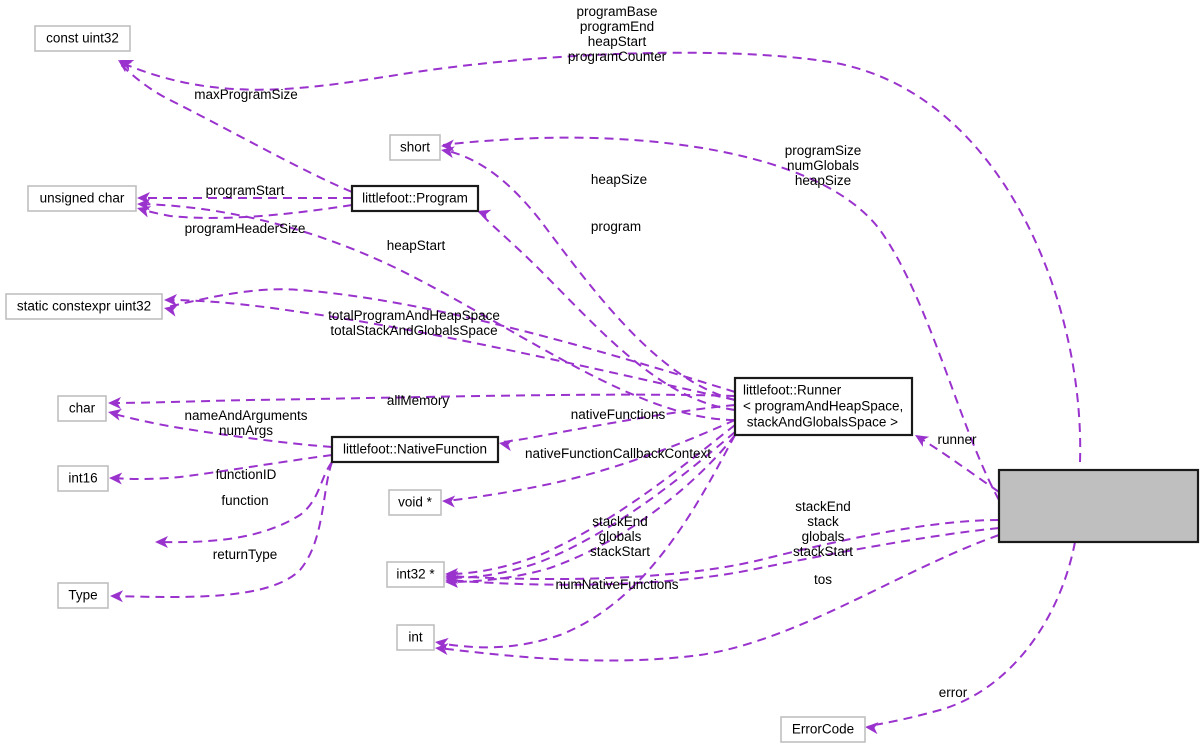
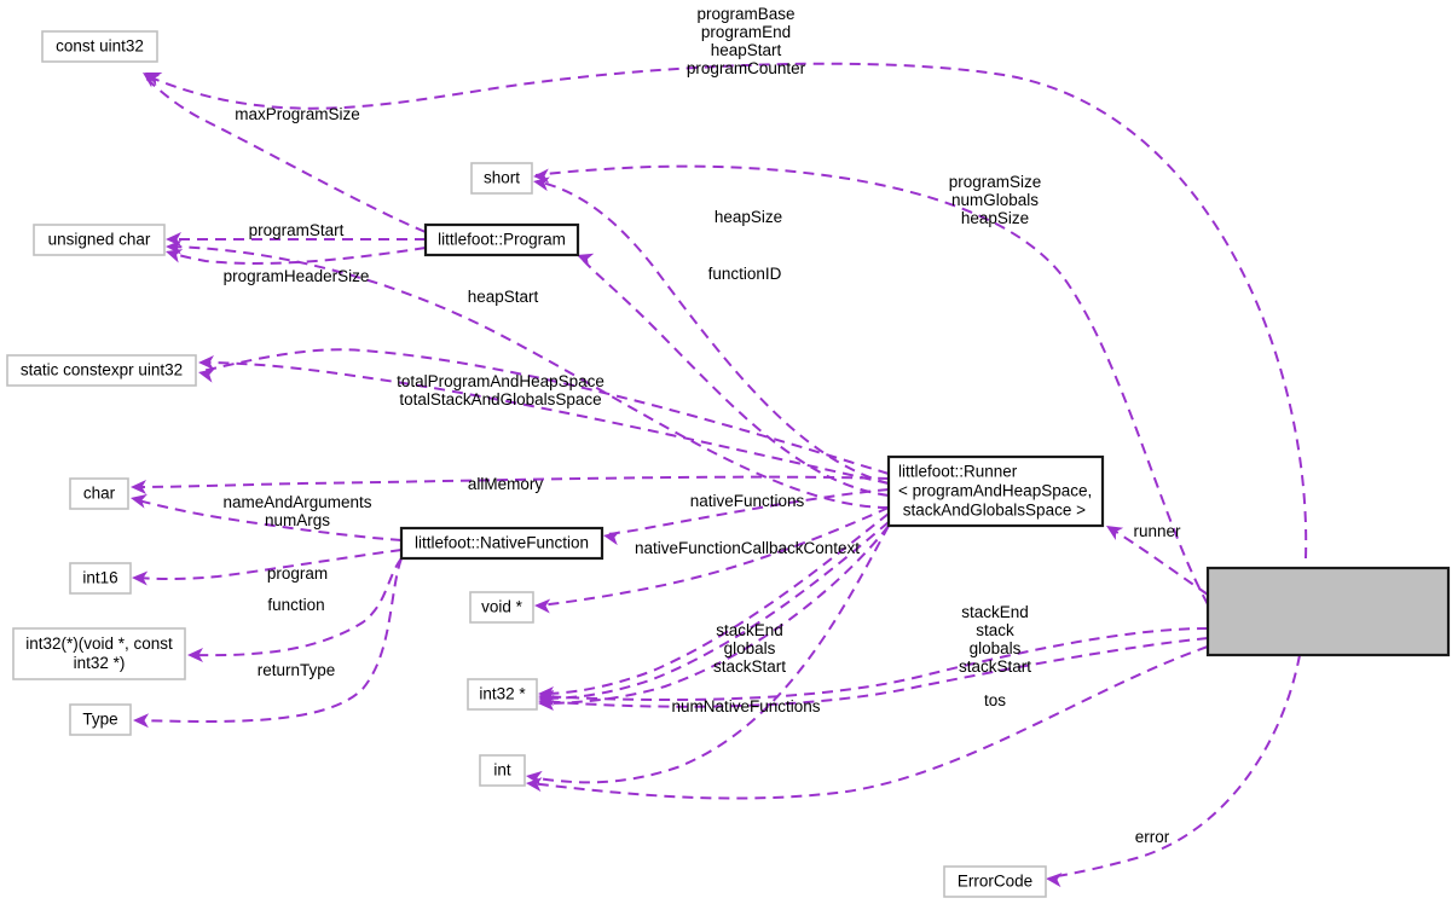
  programBase programEnd heapStart programCounter
  maxProgramSize
  programSize numGlobals heapSize
  programStart
  heapSize
- program
+ functionID
  programHeaderSize
  heapStart
  totalProgramAndHeapSpace totalStackAndGlobalsSpace
  allMemory
  nativeFunctions
  nameAndArguments numArgs
  runner
  nativeFunctionCallbackContext
- functionID
+ program
  function
  stackEnd globals stackStart
  stackEnd stack globals stackStart
  returnType
  tos
  numNativeFunctions
  error
  const uint32
  unsigned char
  static constexpr uint32
  char
  int16
+ int32(*)(void *, const int32 *)
  Type
  short
  littlefoot::Program
  littlefoot::NativeFunction
  void *
  int32 *
  int
  littlefoot::Runner < programAndHeapSpace, stackAndGlobalsSpace >
  ErrorCode
